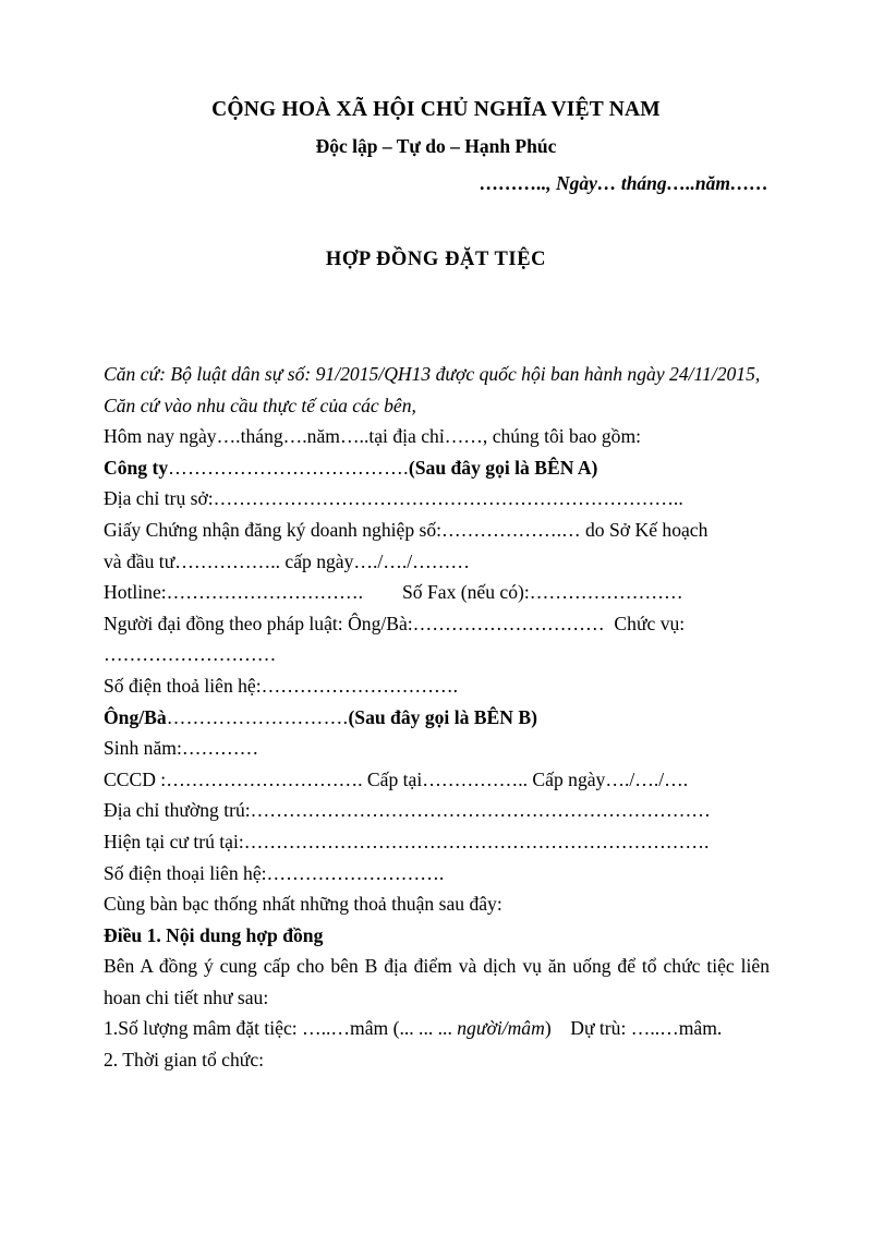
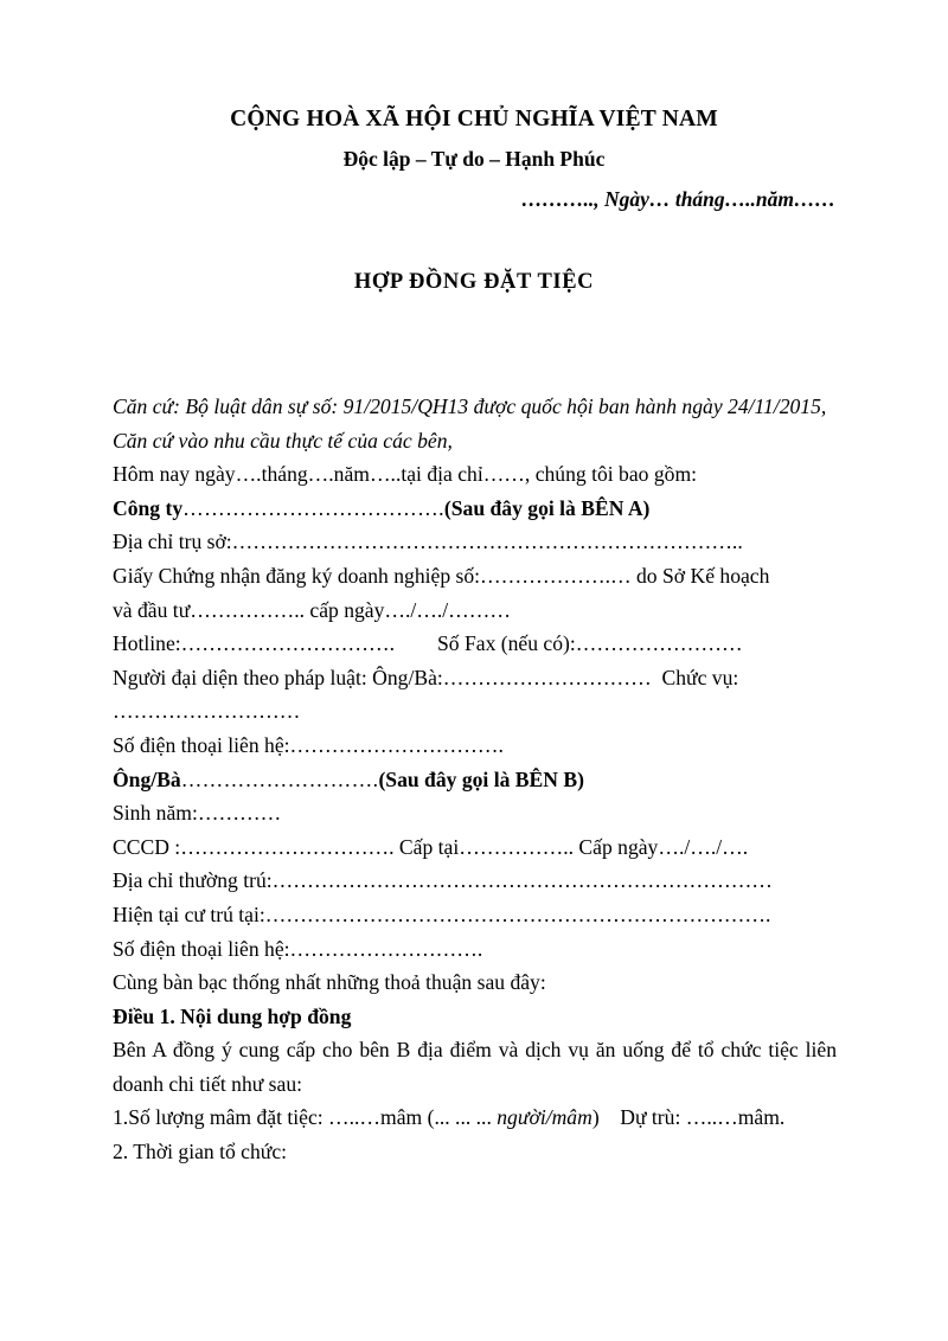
  CỘNG HOÀ XÃ HỘI CHỦ NGHĨA VIỆT NAM
  Độc lập – Tự do – Hạnh Phúc
  ……….., Ngày… tháng…..năm……
  HỢP ĐỒNG ĐẶT TIỆC
  Căn cứ: Bộ luật dân sự số: 91/2015/QH13 được quốc hội ban hành ngày 24/11/2015,
  Căn cứ vào nhu cầu thực tế của các bên,
  Hôm nay ngày….tháng….năm…..tại địa chỉ……, chúng tôi bao gồm:
  Công ty……………………………….(Sau đây gọi là BÊN A)
  Địa chỉ trụ sở:………………………………………………………………..
  Giấy Chứng nhận đăng ký doanh nghiệp số:……………….… do Sở Kế hoạch
  và đầu tư…………….. cấp ngày…./…./………
  Hotline:…………………………. Số Fax (nếu có):……………………
- Người đại đồng theo pháp luật: Ông/Bà:………………………… Chức vụ:
+ Người đại diện theo pháp luật: Ông/Bà:………………………… Chức vụ:
  ………………………
- Số điện thoả liên hệ:………………………….
+ Số điện thoại liên hệ:………………………….
  Ông/Bà……………………….(Sau đây gọi là BÊN B)
  Sinh năm:…………
  CCCD :…………………………. Cấp tại…………….. Cấp ngày…./…./….
  Địa chỉ thường trú:………………………………………………………………
  Hiện tại cư trú tại:……………………………………………………………….
  Số điện thoại liên hệ:……………………….
  Cùng bàn bạc thống nhất những thoả thuận sau đây:
  Điều 1. Nội dung hợp đồng
- Bên A đồng ý cung cấp cho bên B địa điểm và dịch vụ ăn uống để tổ chức tiệc liên hoan chi tiết như sau:
+ Bên A đồng ý cung cấp cho bên B địa điểm và dịch vụ ăn uống để tổ chức tiệc liên doanh chi tiết như sau:
  1.Số lượng mâm đặt tiệc: …..…mâm (... ... ... người/mâm) Dự trù: …..…mâm.
  2. Thời gian tổ chức:
